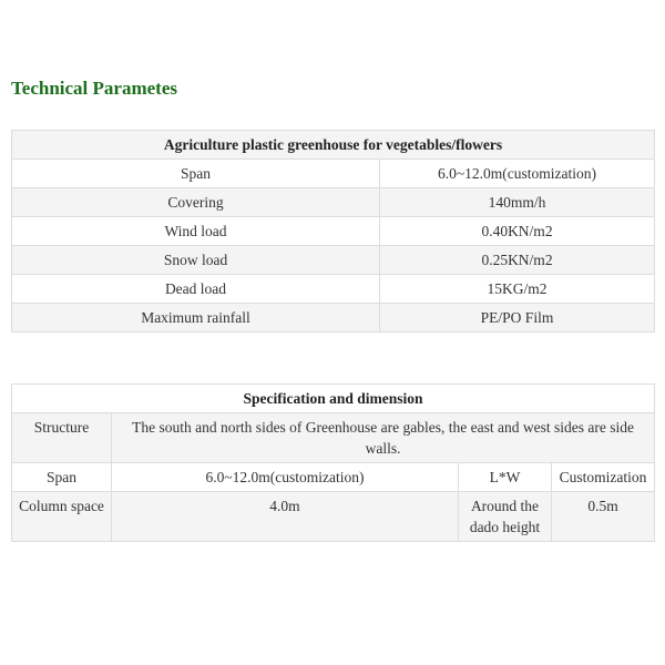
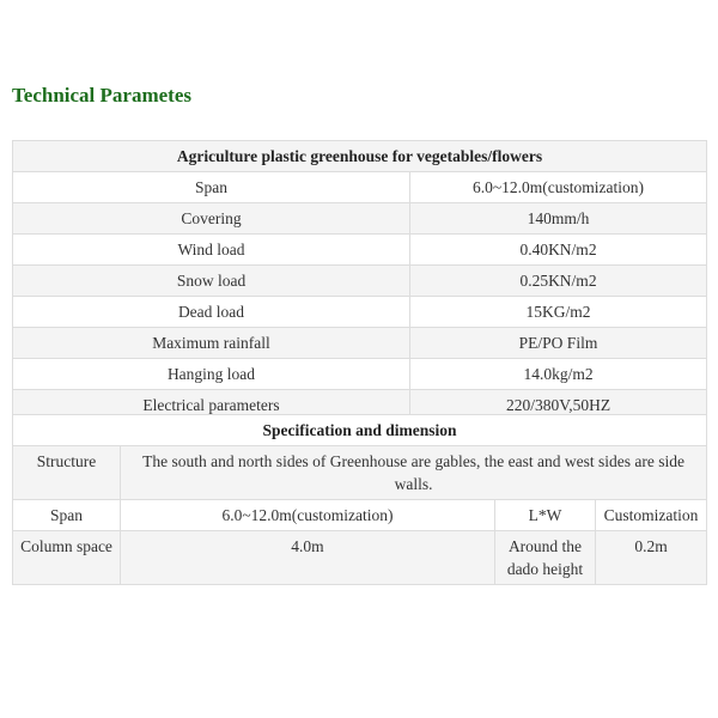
  Technical Parametes
  Agriculture plastic greenhouse for vegetables/flowers
  Span	6.0~12.0m(customization)
  Covering	140mm/h
  Wind load	0.40KN/m2
  Snow load	0.25KN/m2
  Dead load	15KG/m2
  Maximum rainfall	PE/PO Film
+ Hanging load	14.0kg/m2
+ Electrical parameters	220/380V,50HZ
  Specification and dimension
  Structure	The south and north sides of Greenhouse are gables, the east and west sides are side walls.
  Span	6.0~12.0m(customization)	L*W	Customization
- Column space	4.0m	Around the dado height	0.5m
+ Column space	4.0m	Around the dado height	0.2m
